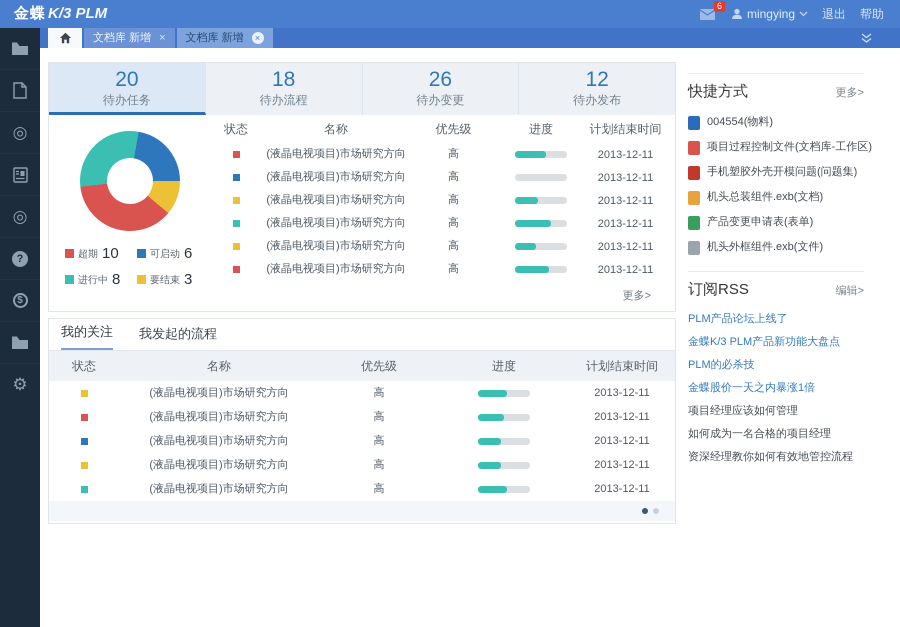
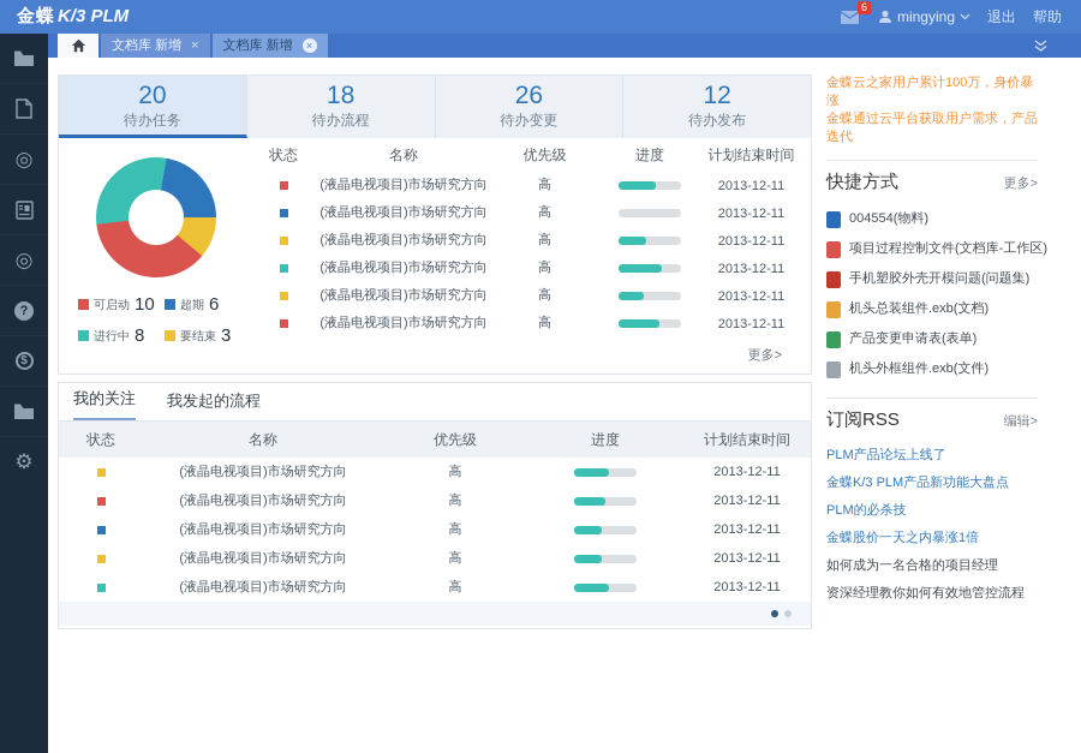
  金蝶
  K/3 PLM
  6
  mingying
  退出
  帮助
  文档库 新增
  ×
  文档库 新增
  ×
  ◎
  ◎
  ?
  $
  ⚙
  20
  待办任务
  18
  待办流程
  26
  待办变更
  12
  待办发布
- 超期
+ 可启动
  10
- 可启动
+ 超期
  6
  进行中
  8
  要结束
  3
  状态
  名称
  优先级
  进度
  计划结束时间
  (液晶电视项目)市场研究方向
  高
  2013-12-11
  (液晶电视项目)市场研究方向
  高
  2013-12-11
  (液晶电视项目)市场研究方向
  高
  2013-12-11
  (液晶电视项目)市场研究方向
  高
  2013-12-11
  (液晶电视项目)市场研究方向
  高
  2013-12-11
  (液晶电视项目)市场研究方向
  高
  2013-12-11
  更多>
  我的关注
  我发起的流程
  状态
  名称
  优先级
  进度
  计划结束时间
  (液晶电视项目)市场研究方向
  高
  2013-12-11
  (液晶电视项目)市场研究方向
  高
  2013-12-11
  (液晶电视项目)市场研究方向
  高
  2013-12-11
  (液晶电视项目)市场研究方向
  高
  2013-12-11
  (液晶电视项目)市场研究方向
  高
  2013-12-11
+ 金蝶云之家用户累计100万，身价暴涨
+ 金蝶通过云平台获取用户需求，产品迭代
  快捷方式
  更多>
  004554(物料)
  项目过程控制文件(文档库-工作区)
  手机塑胶外壳开模问题(问题集)
  机头总装组件.exb(文档)
  产品变更申请表(表单)
  机头外框组件.exb(文件)
  订阅RSS
  编辑>
  PLM产品论坛上线了
  金蝶K/3 PLM产品新功能大盘点
  PLM的必杀技
  金蝶股价一天之内暴涨1倍
- 项目经理应该如何管理
  如何成为一名合格的项目经理
  资深经理教你如何有效地管控流程
